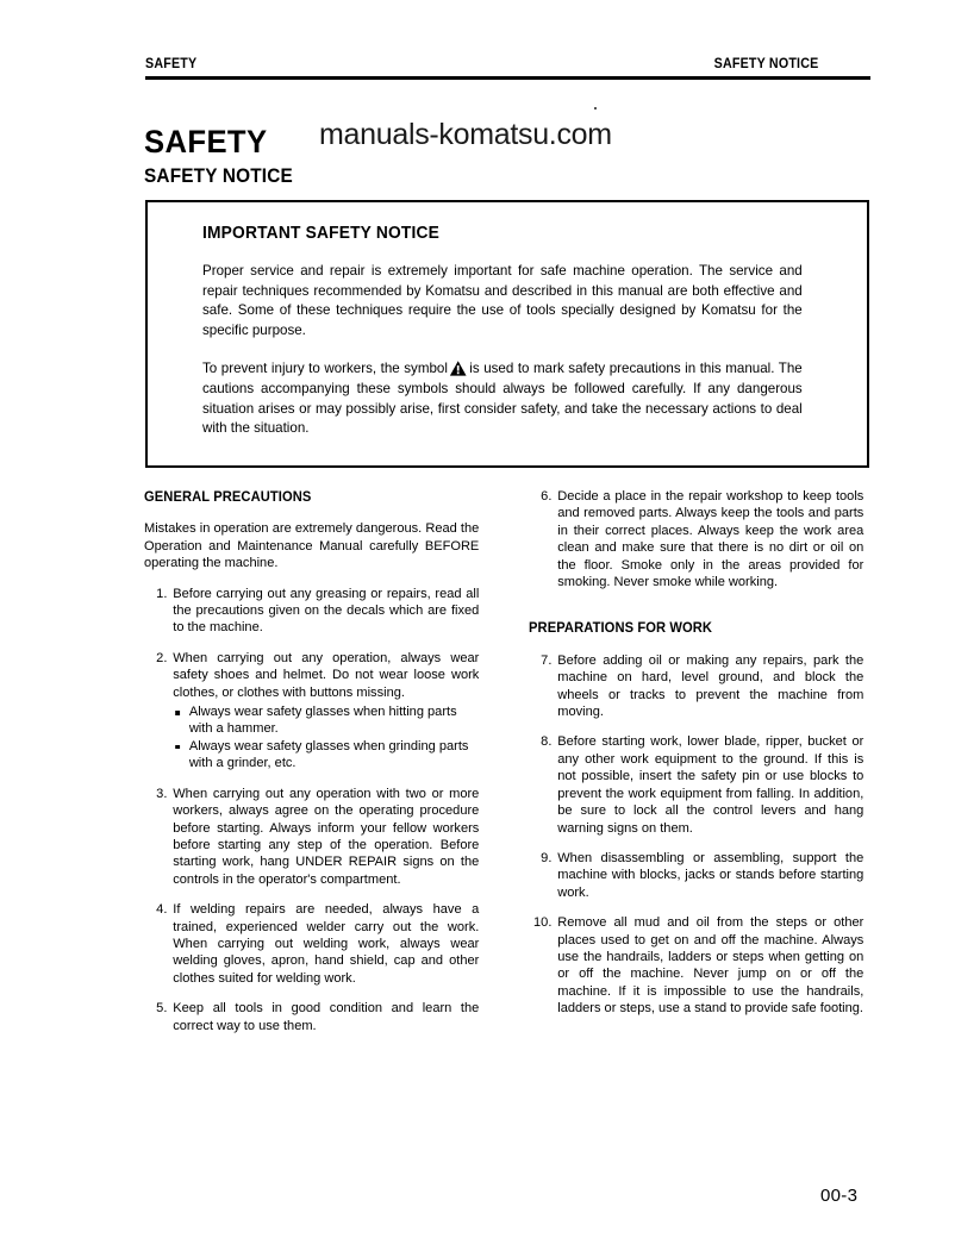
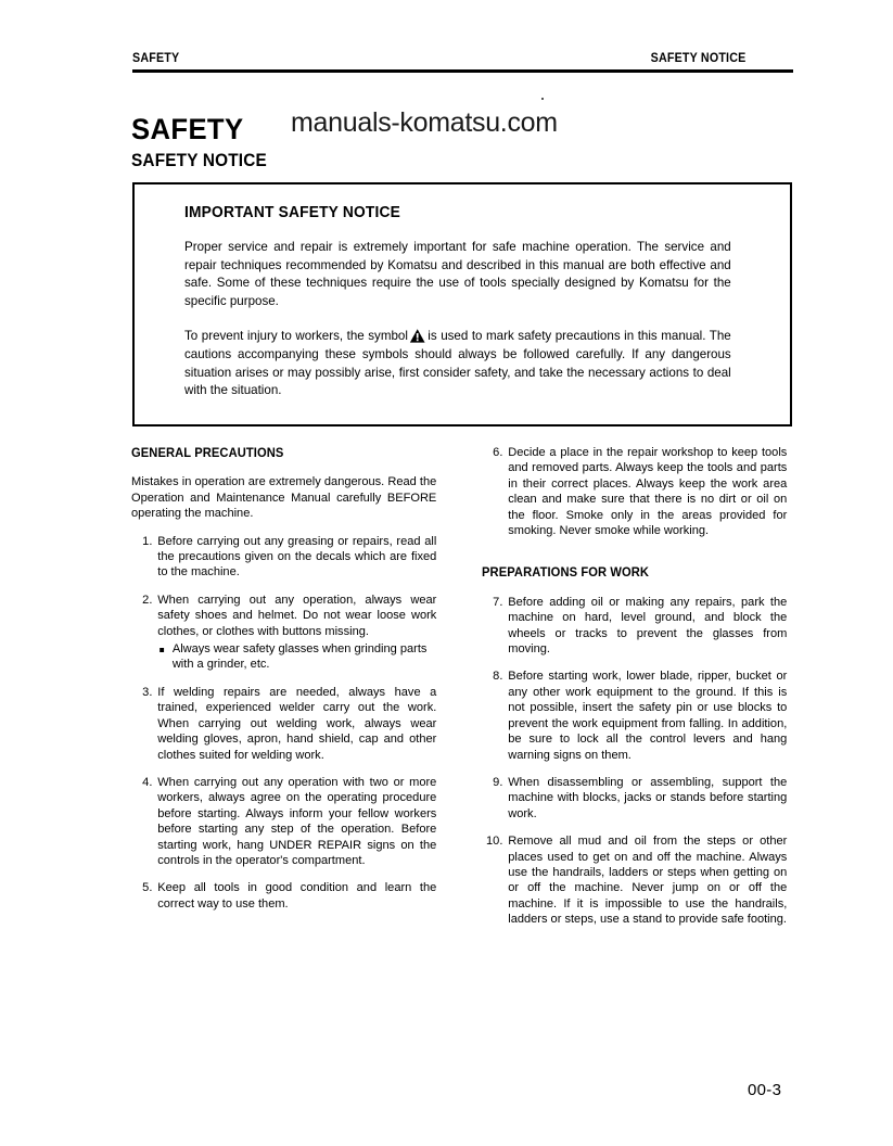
  SAFETY
  SAFETY NOTICE
  manuals-komatsu.com
  SAFETY
  SAFETY NOTICE
  IMPORTANT SAFETY NOTICE
  Proper service and repair is extremely important for safe machine operation. The service and repair techniques recommended by Komatsu and described in this manual are both effective and safe. Some of these techniques require the use of tools specially designed by Komatsu for the specific purpose.
  To prevent injury to workers, the symbol is used to mark safety precautions in this manual. The cautions accompanying these symbols should always be followed carefully. If any dangerous situation arises or may possibly arise, first consider safety, and take the necessary actions to deal with the situation.
  GENERAL PRECAUTIONS
  Mistakes in operation are extremely dangerous. Read the Operation and Maintenance Manual carefully BEFORE operating the machine.
  1.
  Before carrying out any greasing or repairs, read all the precautions given on the decals which are fixed to the machine.
  2.
  When carrying out any operation, always wear safety shoes and helmet. Do not wear loose work clothes, or clothes with buttons missing.
- Always wear safety glasses when hitting parts with a hammer.
  Always wear safety glasses when grinding parts with a grinder, etc.
  3.
- When carrying out any operation with two or more workers, always agree on the operating procedure before starting. Always inform your fellow workers before starting any step of the operation. Before starting work, hang UNDER REPAIR signs on the controls in the operator's compartment.
+ If welding repairs are needed, always have a trained, experienced welder carry out the work. When carrying out welding work, always wear welding gloves, apron, hand shield, cap and other clothes suited for welding work.
  4.
- If welding repairs are needed, always have a trained, experienced welder carry out the work. When carrying out welding work, always wear welding gloves, apron, hand shield, cap and other clothes suited for welding work.
+ When carrying out any operation with two or more workers, always agree on the operating procedure before starting. Always inform your fellow workers before starting any step of the operation. Before starting work, hang UNDER REPAIR signs on the controls in the operator's compartment.
  5.
  Keep all tools in good condition and learn the correct way to use them.
  6.
  Decide a place in the repair workshop to keep tools and removed parts. Always keep the tools and parts in their correct places. Always keep the work area clean and make sure that there is no dirt or oil on the floor. Smoke only in the areas provided for smoking. Never smoke while working.
  PREPARATIONS FOR WORK
  7.
- Before adding oil or making any repairs, park the machine on hard, level ground, and block the wheels or tracks to prevent the machine from moving.
+ Before adding oil or making any repairs, park the machine on hard, level ground, and block the wheels or tracks to prevent the glasses from moving.
  8.
  Before starting work, lower blade, ripper, bucket or any other work equipment to the ground. If this is not possible, insert the safety pin or use blocks to prevent the work equipment from falling. In addition, be sure to lock all the control levers and hang warning signs on them.
  9.
  When disassembling or assembling, support the machine with blocks, jacks or stands before starting work.
  10.
  Remove all mud and oil from the steps or other places used to get on and off the machine. Always use the handrails, ladders or steps when getting on or off the machine. Never jump on or off the machine. If it is impossible to use the handrails, ladders or steps, use a stand to provide safe footing.
  00-3
